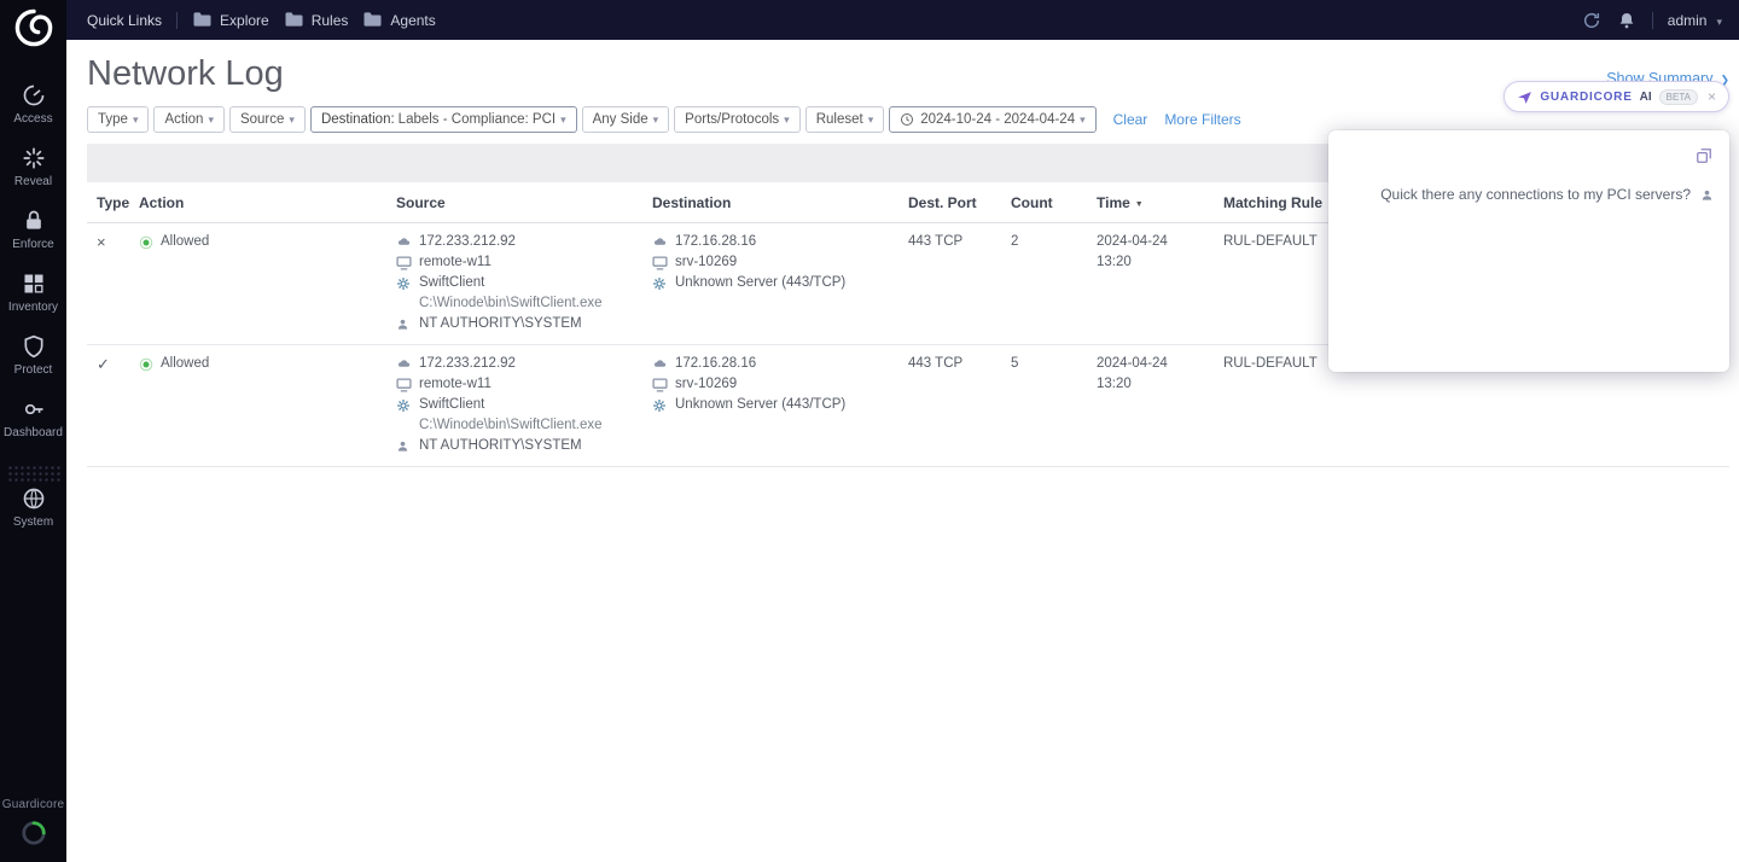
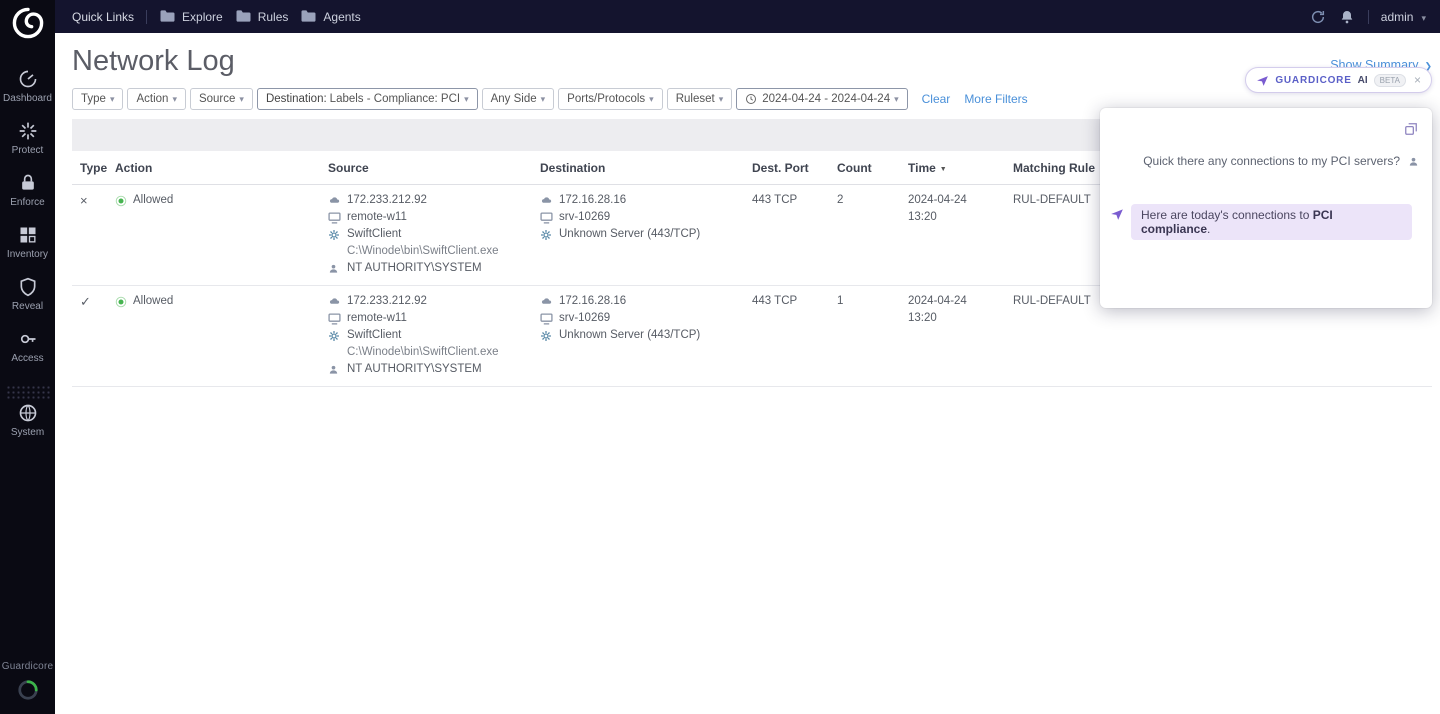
- Access
+ Dashboard
- Reveal
+ Protect
  Enforce
  Inventory
- Protect
+ Reveal
- Dashboard
+ Access
  System
  Guardicore
  Quick Links
  Explore
  Rules
  Agents
  admin
  Network Log
  Show Summary
  Type
  Action
  Source
  Destination:
  Labels - Compliance: PCI
  Any Side
  Ports/Protocols
  Ruleset
- 2024-10-24 - 2024-04-24
+ 2024-04-24 - 2024-04-24
  Clear
  More Filters
  GUARDICORE
  AI
  BETA
  ×
  Type
  Action
  Source
  Destination
  Dest. Port
  Count
  Time
  Matching Rule
  ×
  Allowed
  172.233.212.92
  remote-w11
  SwiftClient
  C:\Winode\bin\SwiftClient.exe
  NT AUTHORITY\SYSTEM
  172.16.28.16
  srv-10269
  Unknown Server (443/TCP)
  443 TCP
  2
  2024-04-24
  13:20
  RUL-DEFAULT
  ✓
  Allowed
  172.233.212.92
  remote-w11
  SwiftClient
  C:\Winode\bin\SwiftClient.exe
  NT AUTHORITY\SYSTEM
  172.16.28.16
  srv-10269
  Unknown Server (443/TCP)
  443 TCP
- 5
+ 1
  2024-04-24
  13:20
  RUL-DEFAULT
  Quick there any connections to my PCI servers?
+ Here are today's connections to PCI compliance.
